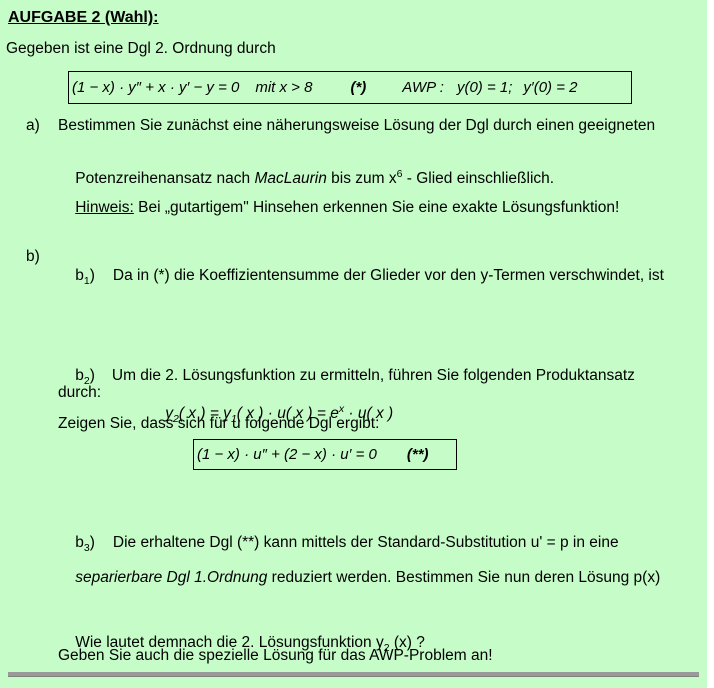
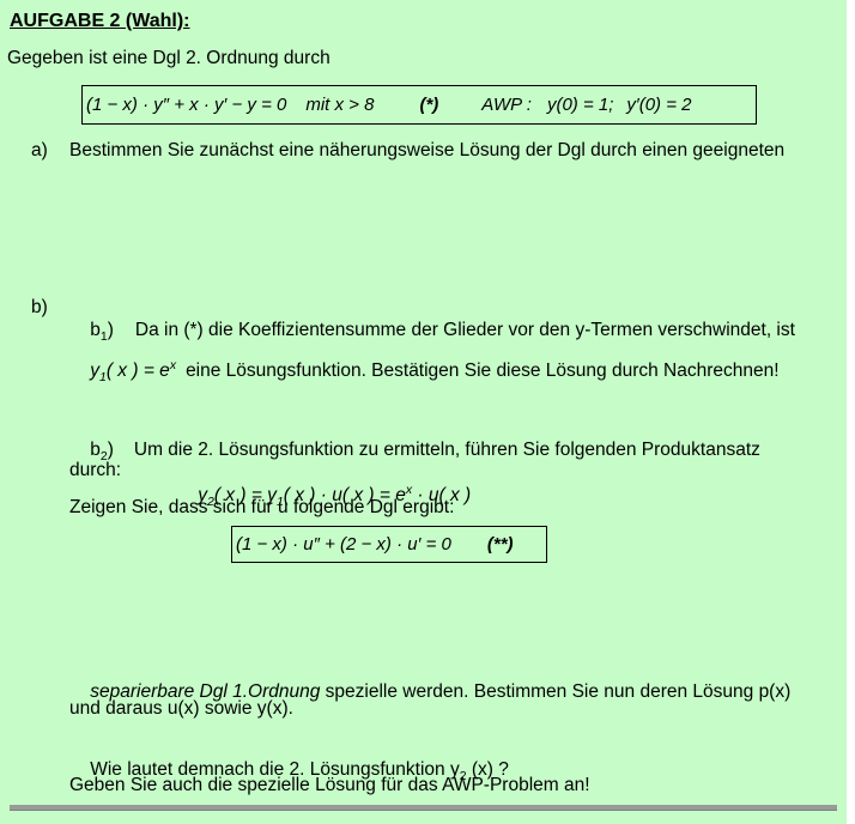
  AUFGABE 2 (Wahl):
  Gegeben ist eine Dgl 2. Ordnung durch
  (1 − x) · y″ + x · y′ − y = 0
  mit x > 8
  (*)
  AWP :
  y(0) = 1;
  y′(0) = 2
  a)
  Bestimmen Sie zunächst eine näherungsweise Lösung der Dgl durch einen geeigneten
- Potenzreihenansatz nach MacLaurin bis zum x6 - Glied einschließlich.
- Hinweis: Bei „gutartigem" Hinsehen erkennen Sie eine exakte Lösungsfunktion!
  b)
  b1) Da in (*) die Koeffizientensumme der Glieder vor den y-Termen verschwindet, ist
+ y1( x ) = ex eine Lösungsfunktion. Bestätigen Sie diese Lösung durch Nachrechnen!
  b2) Um die 2. Lösungsfunktion zu ermitteln, führen Sie folgenden Produktansatz
  durch:
  y2( x ) = y1( x ) · u( x ) = ex · u( x )
  Zeigen Sie, dass sich für u folgende Dgl ergibt:
  (1 − x) · u″ + (2 − x) · u′ = 0
  (**)
- b3) Die erhaltene Dgl (**) kann mittels der Standard-Substitution u' = p in eine
- separierbare Dgl 1.Ordnung reduziert werden. Bestimmen Sie nun deren Lösung p(x)
+ separierbare Dgl 1.Ordnung spezielle werden. Bestimmen Sie nun deren Lösung p(x)
+ und daraus u(x) sowie y(x).
  Wie lautet demnach die 2. Lösungsfunktion y2 (x) ?
  Geben Sie auch die spezielle Lösung für das AWP-Problem an!
